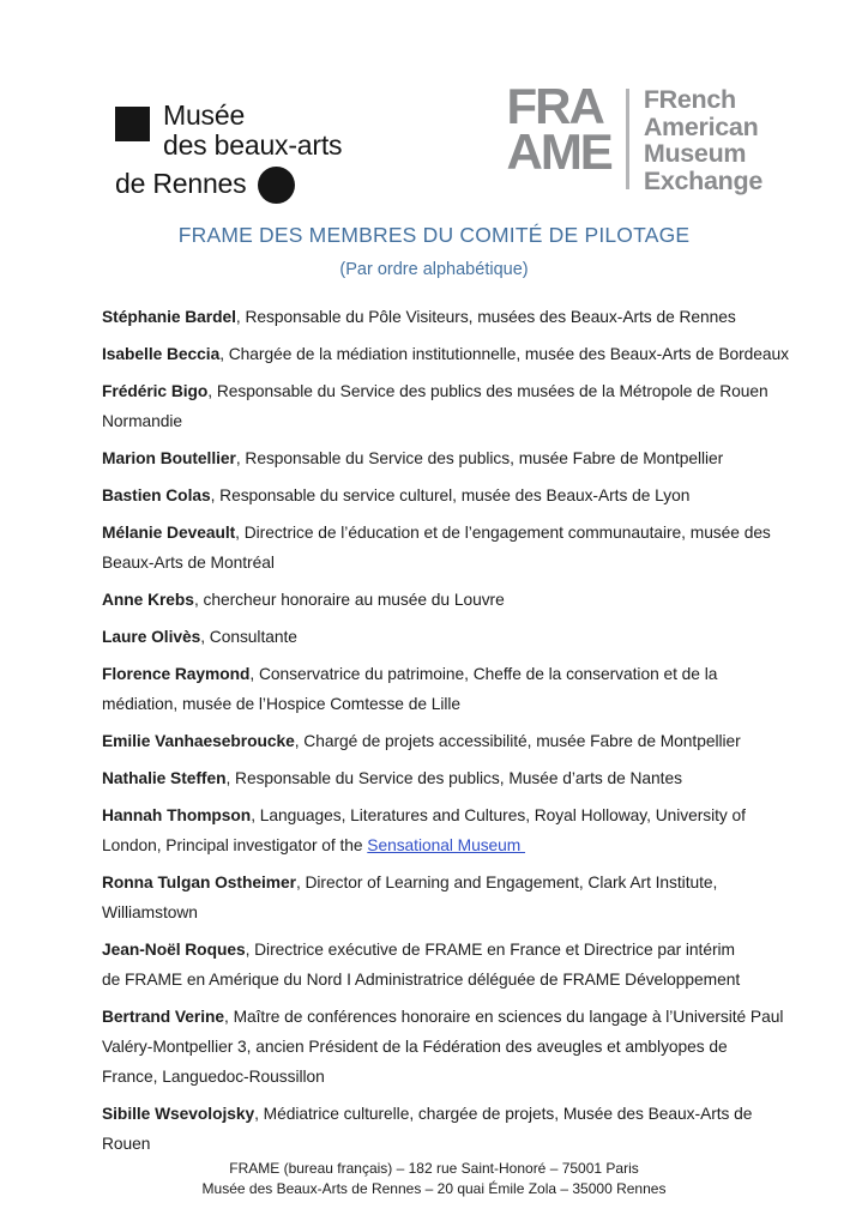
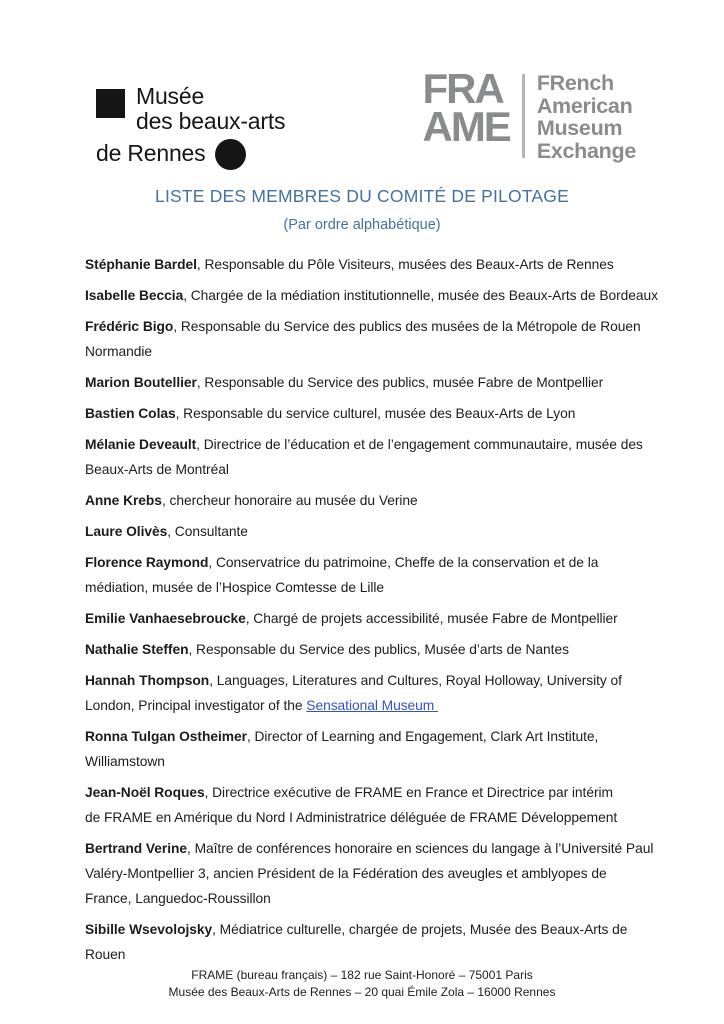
  Musée
  des beaux-arts
  de Rennes
  FRA
  AME
  FRench
  American
  Museum
  Exchange
- FRAME DES MEMBRES DU COMITÉ DE PILOTAGE
+ LISTE DES MEMBRES DU COMITÉ DE PILOTAGE
  (Par ordre alphabétique)
  Stéphanie Bardel, Responsable du Pôle Visiteurs, musées des Beaux-Arts de Rennes
  Isabelle Beccia, Chargée de la médiation institutionnelle, musée des Beaux-Arts de Bordeaux
  Frédéric Bigo, Responsable du Service des publics des musées de la Métropole de Rouen
  Normandie
  Marion Boutellier, Responsable du Service des publics, musée Fabre de Montpellier
  Bastien Colas, Responsable du service culturel, musée des Beaux-Arts de Lyon
  Mélanie Deveault, Directrice de l’éducation et de l’engagement communautaire, musée des
  Beaux-Arts de Montréal
- Anne Krebs, chercheur honoraire au musée du Louvre
+ Anne Krebs, chercheur honoraire au musée du Verine
  Laure Olivès, Consultante
  Florence Raymond, Conservatrice du patrimoine, Cheffe de la conservation et de la
  médiation, musée de l’Hospice Comtesse de Lille
  Emilie Vanhaesebroucke, Chargé de projets accessibilité, musée Fabre de Montpellier
  Nathalie Steffen, Responsable du Service des publics, Musée d’arts de Nantes
  Hannah Thompson, Languages, Literatures and Cultures, Royal Holloway, University of
  London, Principal investigator of the Sensational Museum
  Ronna Tulgan Ostheimer, Director of Learning and Engagement, Clark Art Institute,
  Williamstown
  Jean-Noël Roques, Directrice exécutive de FRAME en France et Directrice par intérim
  de FRAME en Amérique du Nord I Administratrice déléguée de FRAME Développement
  Bertrand Verine, Maître de conférences honoraire en sciences du langage à l’Université Paul
  Valéry-Montpellier 3, ancien Président de la Fédération des aveugles et amblyopes de
  France, Languedoc-Roussillon
  Sibille Wsevolojsky, Médiatrice culturelle, chargée de projets, Musée des Beaux-Arts de
  Rouen
  FRAME (bureau français) – 182 rue Saint-Honoré – 75001 Paris
- Musée des Beaux-Arts de Rennes – 20 quai Émile Zola – 35000 Rennes
+ Musée des Beaux-Arts de Rennes – 20 quai Émile Zola – 16000 Rennes
